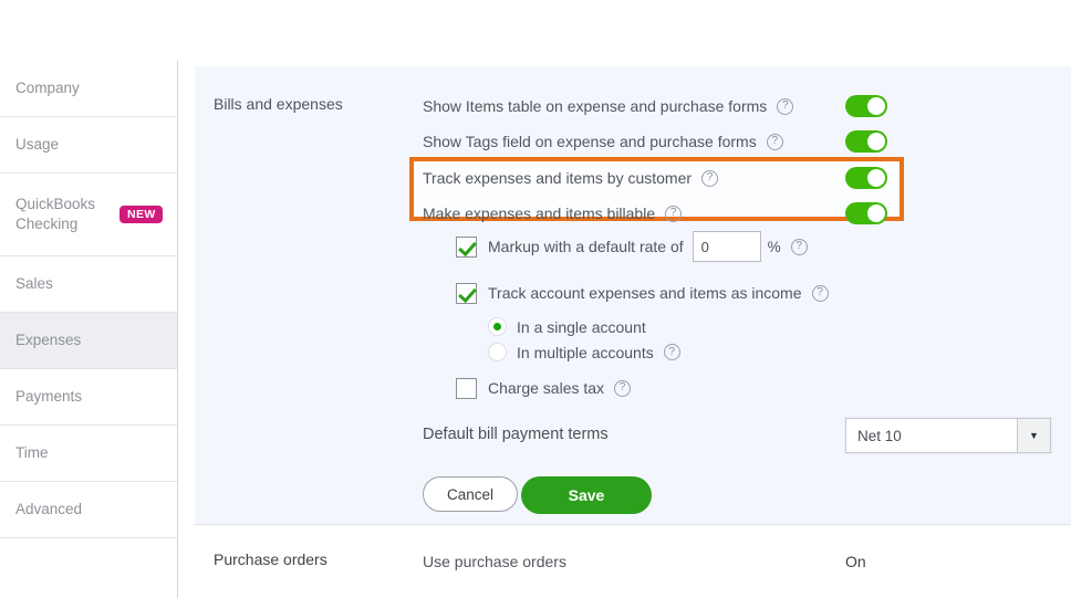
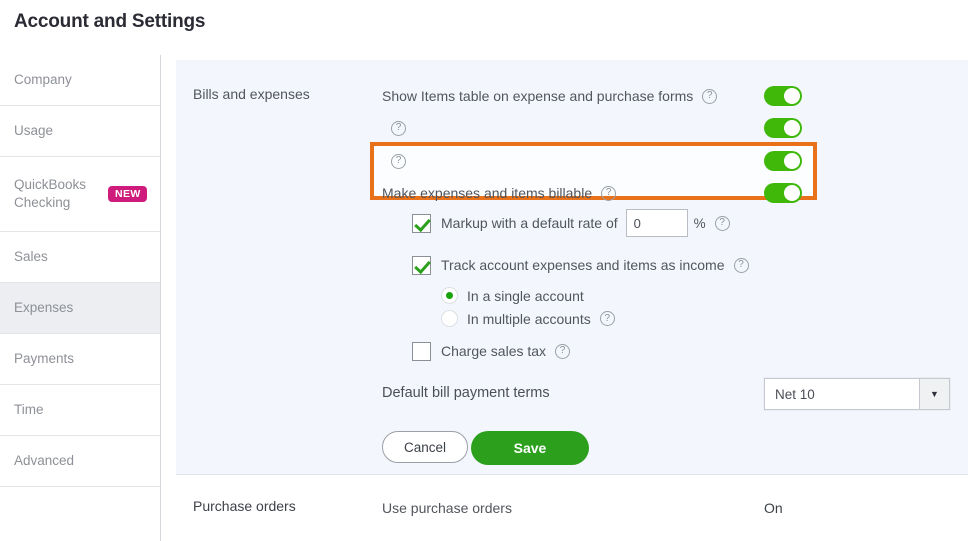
+ Account and Settings
  Company
  Usage
  QuickBooks Checking
  NEW
  Sales
  Expenses
  Payments
  Time
  Advanced
  Bills and expenses
  Show Items table on expense and purchase forms
  ?
- Show Tags field on expense and purchase forms
  ?
- Track expenses and items by customer
  ?
  Make expenses and items billable
  ?
  Markup with a default rate of
  0
  %
  ?
  Track account expenses and items as income
  ?
  In a single account
  In multiple accounts
  ?
  Charge sales tax
  ?
  Default bill payment terms
  Net 10
  ▼
  Cancel
  Save
  Purchase orders
  Use purchase orders
  On
